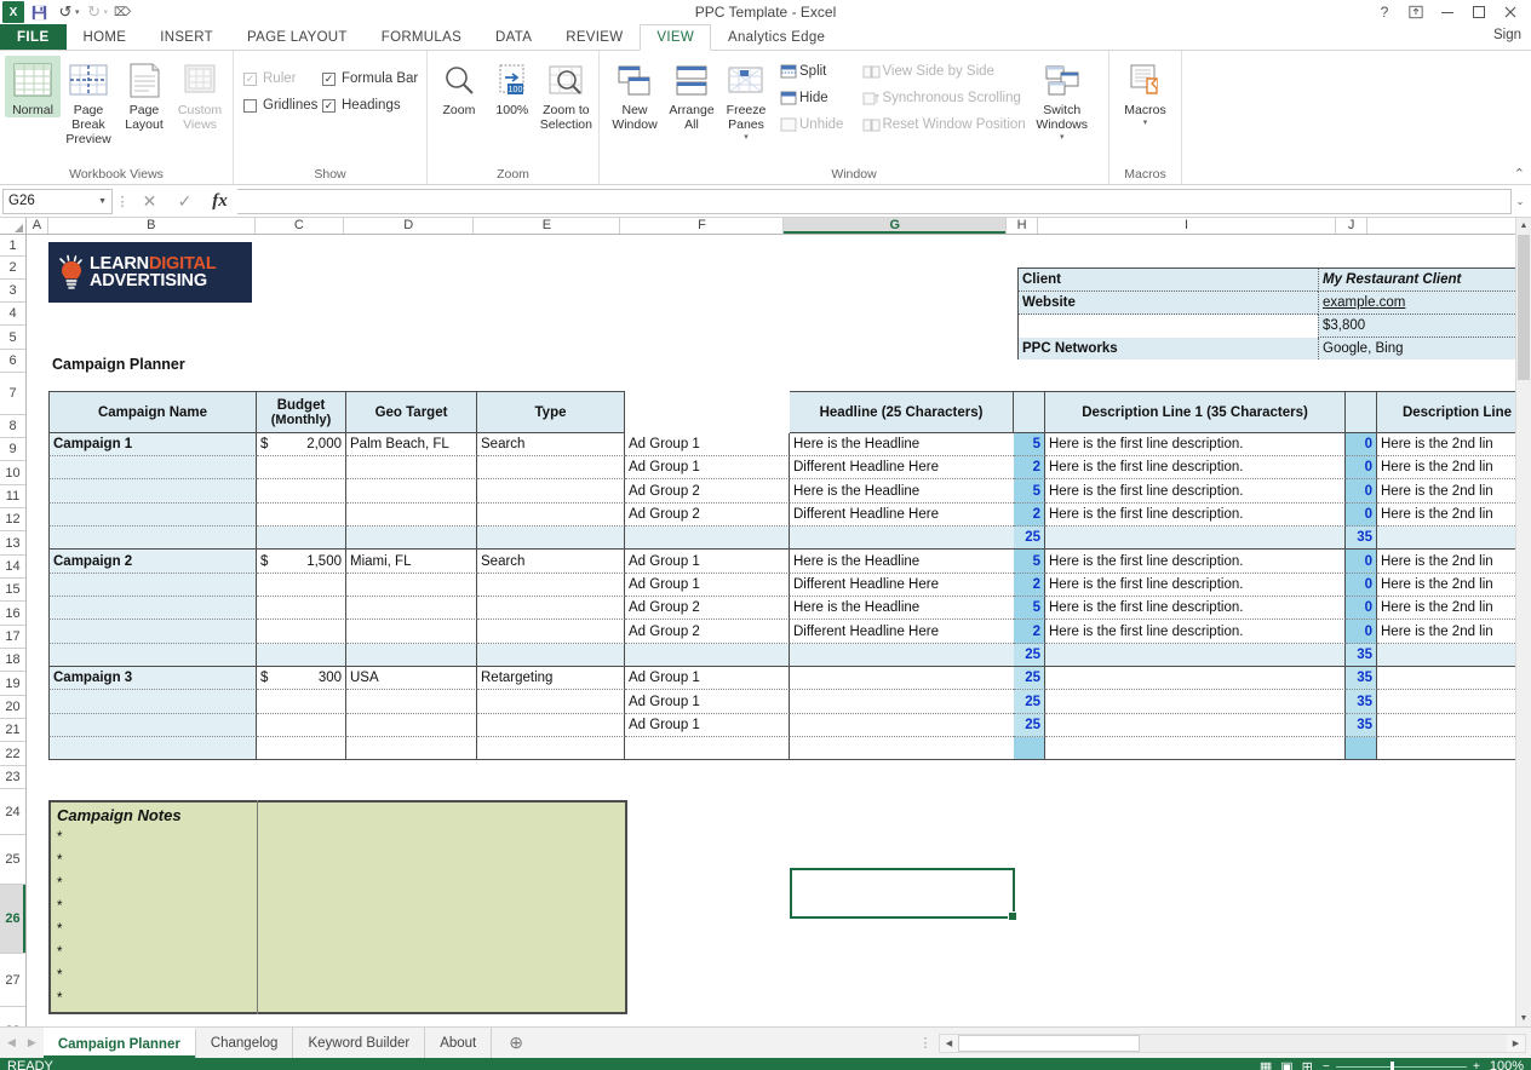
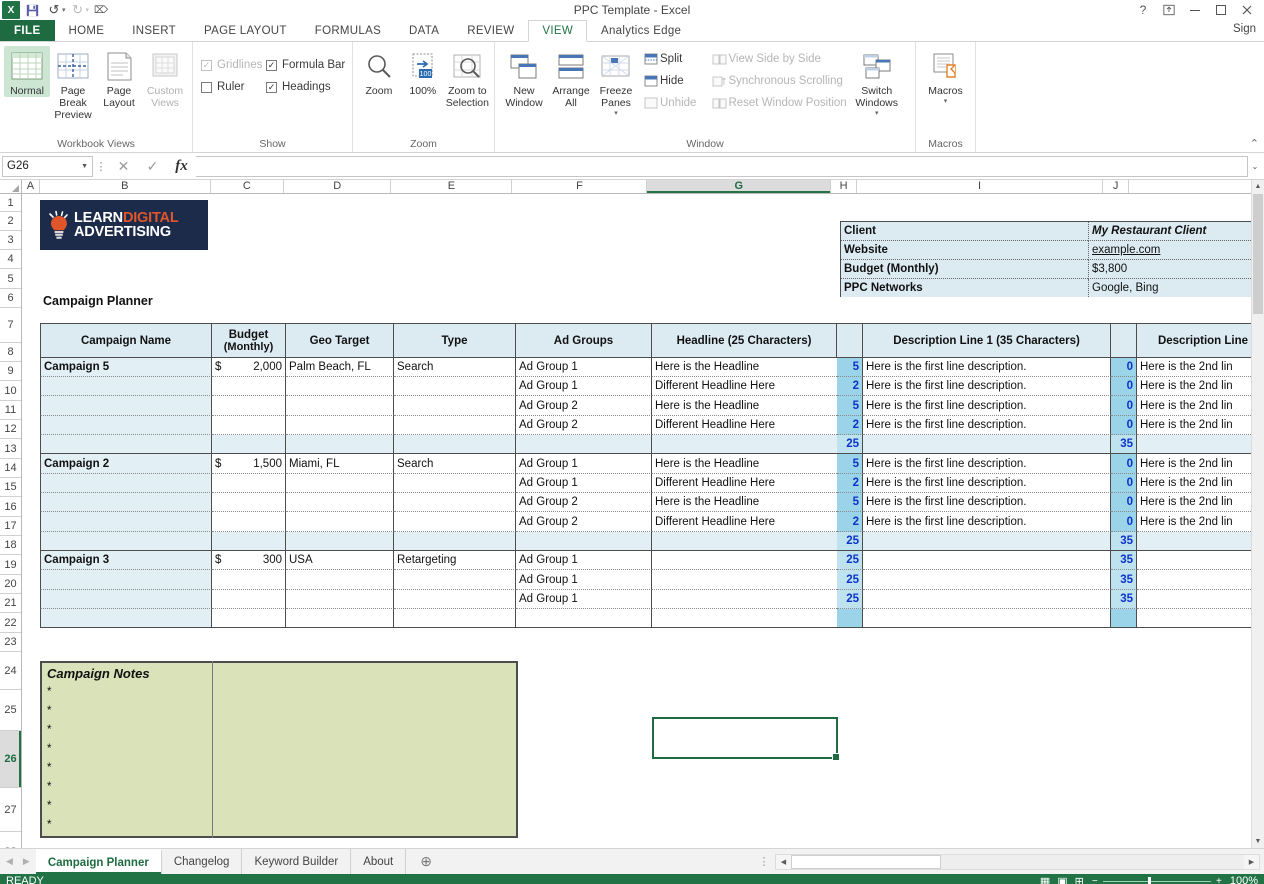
  X
  ↺
  ↻
  ⌦
  PPC Template - Excel
  ?
  FILE
  HOME
  INSERT
  PAGE LAYOUT
  FORMULAS
  DATA
  REVIEW
  VIEW
  Analytics Edge
  Sign
  Normal
  Page Break Preview
  Page Layout
  Custom Views
  Workbook Views
  ✓
- Ruler
+ Gridlines
  ✓
  Formula Bar
- Gridlines
+ Ruler
  ✓
  Headings
  Show
  Zoom
  100%
  Zoom to Selection
  Zoom
  New Window
  Arrange All
  Freeze Panes
  Split
  Hide
  Unhide
  View Side by Side
  Synchronous Scrolling
  Reset Window Position
  Switch Windows
  Window
  Macros
  Macros
  ⌃
  G26
  ⋮
  ✕
  ✓
  fx
  ⌄
  A
  B
  C
  D
  E
  F
  G
  H
  I
  J
  1
  2
  3
  4
  5
  6
  7
  8
  9
  10
  11
  12
  13
  14
  15
  16
  17
  18
  19
  20
  21
  22
  23
  24
  25
  26
  27
  LEARNDIGITAL
  ADVERTISING
  Campaign Planner
  Client
  Website
+ Budget (Monthly)
  PPC Networks
  My Restaurant Client
  example.com
  $3,800
  Google, Bing
  Campaign Name
  Budget
  (Monthly)
  Geo Target
  Type
+ Ad Groups
  Headline (25 Characters)
  Description Line 1 (35 Characters)
  Description Line
- Campaign 1
+ Campaign 5
  $
  2,000
  Palm Beach, FL
  Search
  Ad Group 1
  Ad Group 1
  Ad Group 2
  Ad Group 2
  Here is the Headline
  Different Headline Here
  Here is the Headline
  Different Headline Here
  5
  2
  5
  2
  25
  Here is the first line description.
  Here is the first line description.
  Here is the first line description.
  Here is the first line description.
  0
  0
  0
  0
  35
  Here is the 2nd lin
  Here is the 2nd lin
  Here is the 2nd lin
  Here is the 2nd lin
  Campaign 2
  $
  1,500
  Miami, FL
  Search
  Ad Group 1
  Ad Group 1
  Ad Group 2
  Ad Group 2
  Here is the Headline
  Different Headline Here
  Here is the Headline
  Different Headline Here
  5
  2
  5
  2
  25
  Here is the first line description.
  Here is the first line description.
  Here is the first line description.
  Here is the first line description.
  0
  0
  0
  0
  35
  Here is the 2nd lin
  Here is the 2nd lin
  Here is the 2nd lin
  Here is the 2nd lin
  Campaign 3
  $
  300
  USA
  Retargeting
  Ad Group 1
  Ad Group 1
  Ad Group 1
  25
  25
  25
  35
  35
  35
  Campaign Notes
  *
  *
  *
  *
  *
  *
  *
  *
  ◀
  ▶
  Campaign Planner
  Changelog
  Keyword Builder
  About
  ⊕
  ⋮
  READY
  ▦
  ▣
  ⊞
  −
  +
  100%
